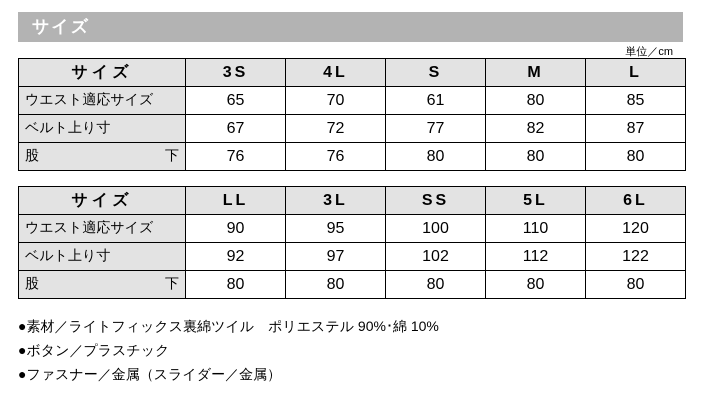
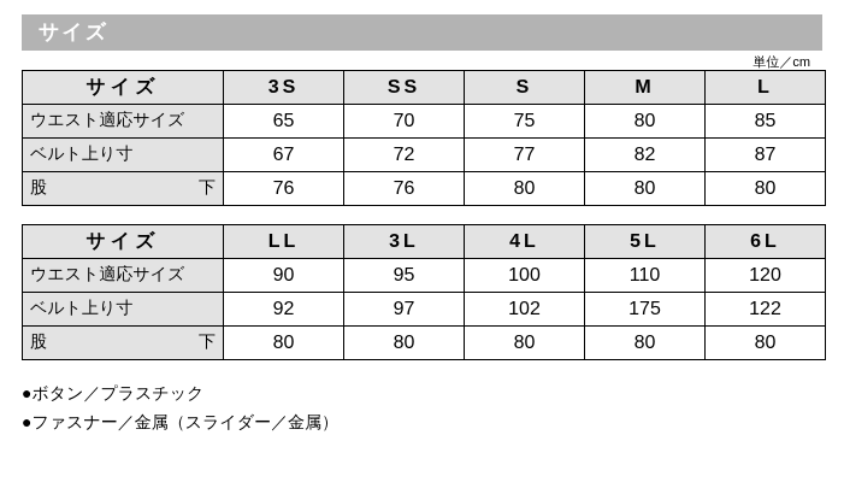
  サイズ
  単位／cm
- サイズ	3S	4L	S	M	L
+ サイズ	3S	SS	S	M	L
- ウエスト適応サイズ	65	70	61	80	85
+ ウエスト適応サイズ	65	70	75	80	85
  ベルト上り寸	67	72	77	82	87
  股 下	76	76	80	80	80
- サイズ	LL	3L	SS	5L	6L
+ サイズ	LL	3L	4L	5L	6L
  ウエスト適応サイズ	90	95	100	110	120
- ベルト上り寸	92	97	102	112	122
+ ベルト上り寸	92	97	102	175	122
  股 下	80	80	80	80	80
- ●素材／ライトフィックス裏綿ツイル ポリエステル 90%･綿 10%
  ●ボタン／プラスチック
  ●ファスナー／金属（スライダー／金属）
